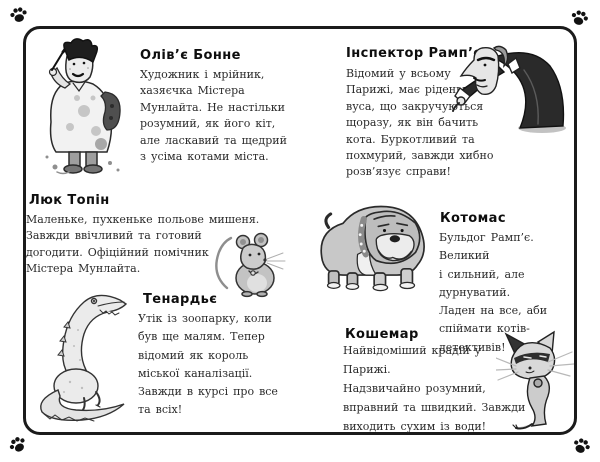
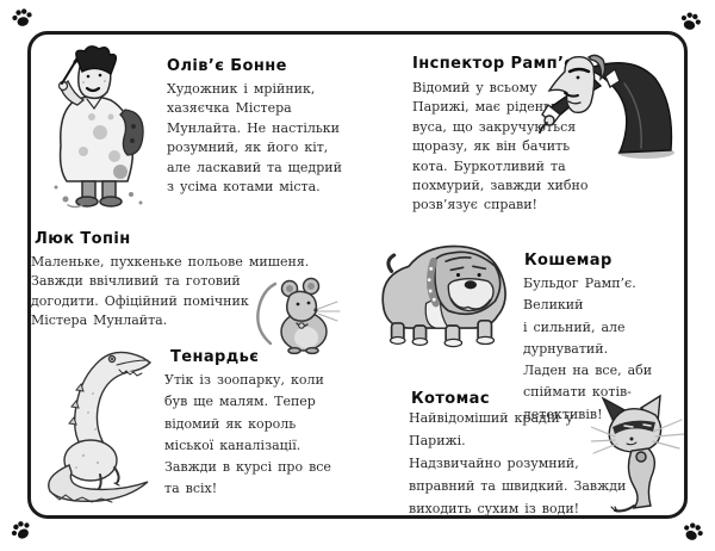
  Олів’є Бонне
  Художник і мрійник,
  хазяєчка Містера
  Мунлайта. Не настільки
  розумний, як його кіт,
  але ласкавий та щедрий
  з усіма котами міста.
  Інспектор Рамп’
  Відомий у всьому
  Парижі, має ріден
  вуса, що закручуються
  щоразу, як він бачить
  кота. Буркотливий та
  похмурий, завжди хибно
  розв’язує справи!
  Люк Топін
  Маленьке, пухкеньке польове мишеня.
  Завжди ввічливий та готовий
  догодити. Офіційний помічник
  Містера Мунлайта.
- Котомас
+ Кошемар
  Бульдог Рамп’є. Великий
  і сильний, але дурнуватий.
  Ладен на все, аби
  спіймати котів-детективів!
  Тенардьє
  Утік із зоопарку, коли
  був ще малям. Тепер
  відомий як король
  міської каналізації.
  Завжди в курсі про все
  та всіх!
- Кошемар
+ Котомас
  Найвідоміший крадій у Парижі.
  Надзвичайно розумний,
  вправний та швидкий. Завжди
  виходить сухим із води!
